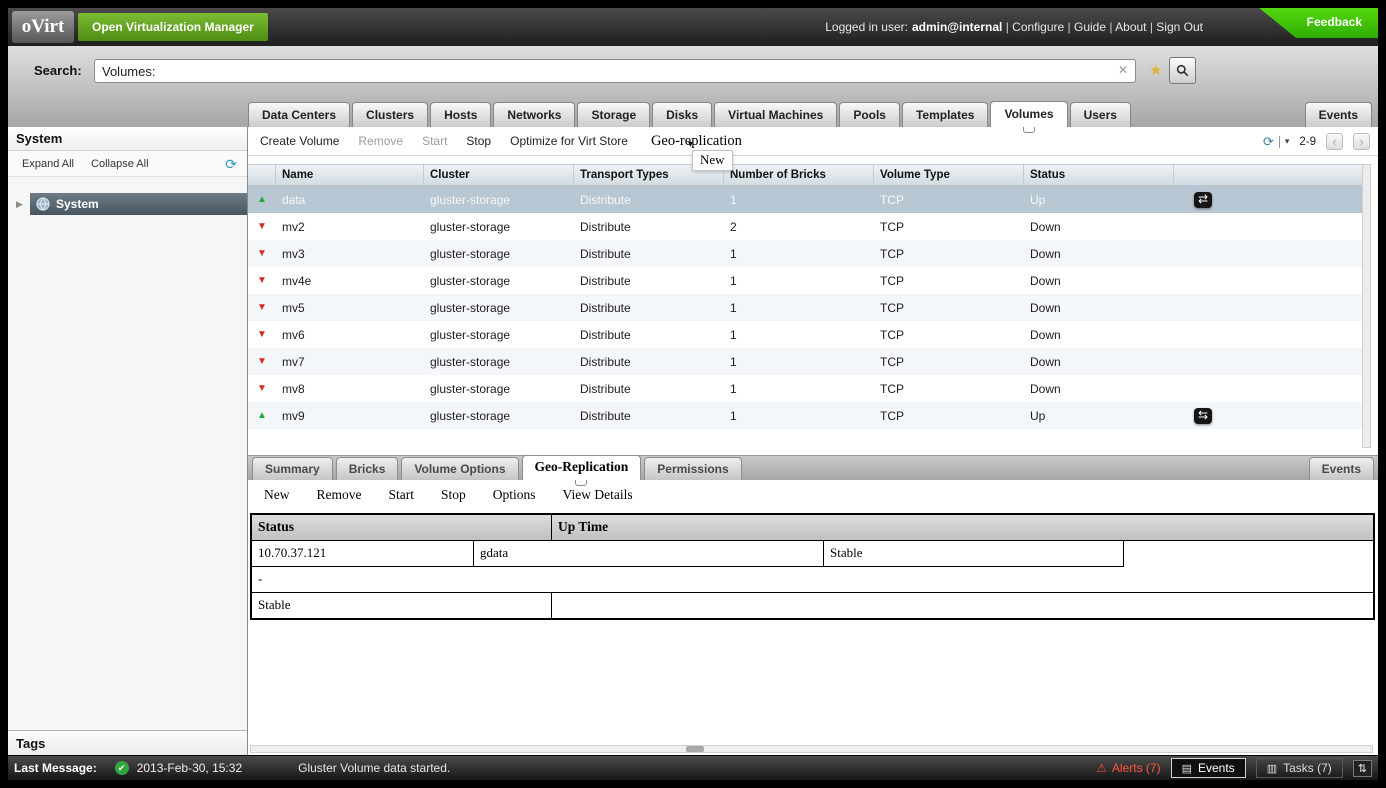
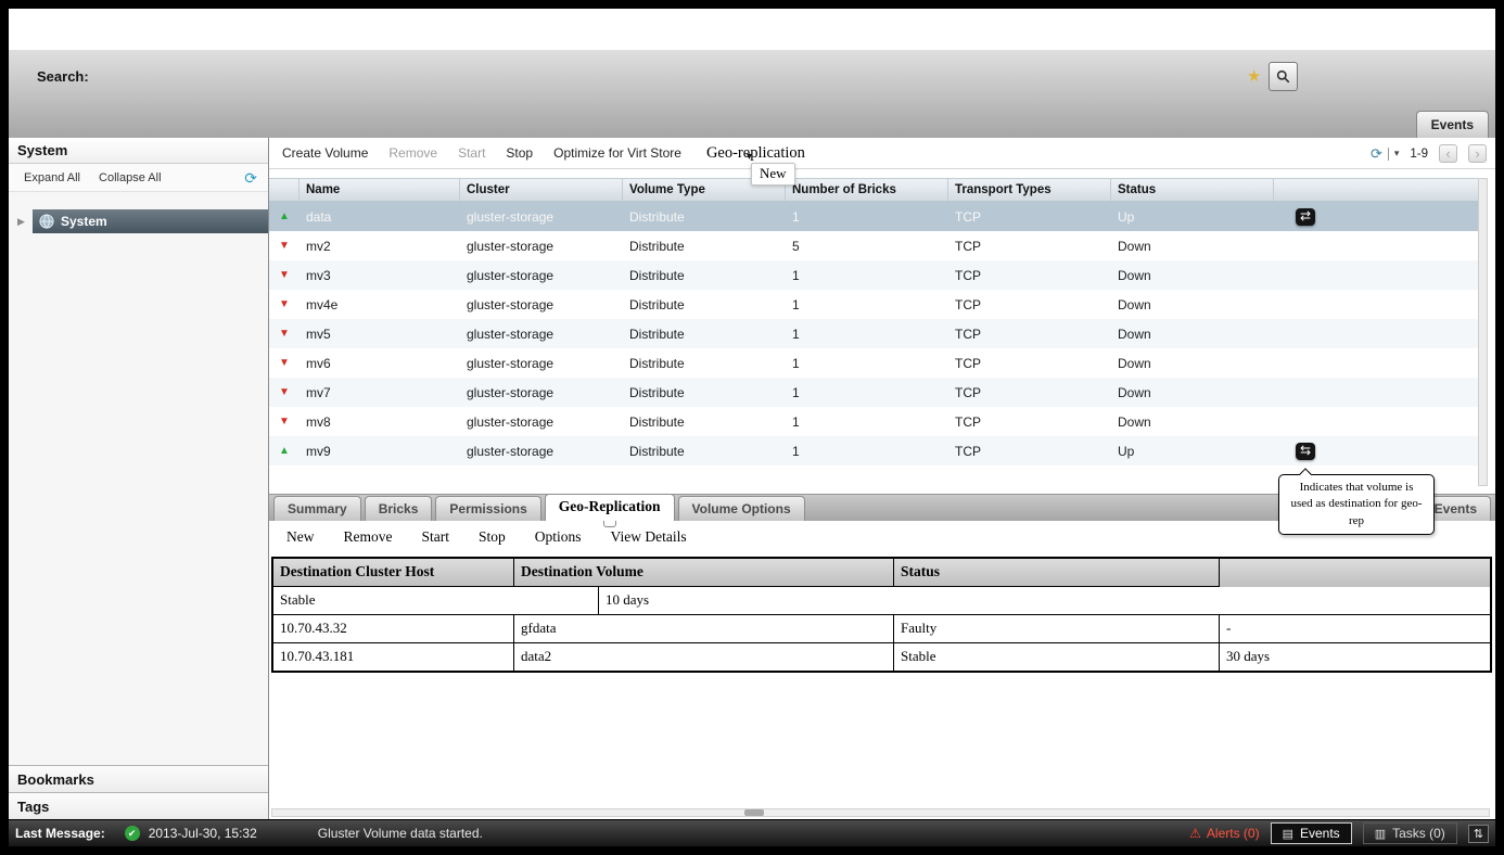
- oVirt
- Open Virtualization Manager
- Logged in user: admin@internal Configure Guide About Sign Out
- Feedback
  Search:
- Volumes:
- ✕
  ★
- Data Centers
- Clusters
- Hosts
- Networks
- Storage
- Disks
- Virtual Machines
- Pools
- Templates
- Volumes
- Users
  Events
  System
  Expand All Collapse All
  ⟳
  ▶
  System
+ Bookmarks
  Tags
  Create Volume
  Remove
  Start
  Stop
  Optimize for Virt Store
  Geo-replication
  ⟳
  ▾
- 2-9
+ 1-9
  ‹
  ›
  ▾
  New
  Name
  Cluster
- Transport Types
+ Volume Type
  Number of Bricks
- Volume Type
+ Transport Types
  Status
  data
  gluster-storage
  Distribute
  1
  TCP
  Up
  mv2
  gluster-storage
  Distribute
- 2
+ 5
  TCP
  Down
  mv3
  gluster-storage
  Distribute
  1
  TCP
  Down
  mv4e
  gluster-storage
  Distribute
  1
  TCP
  Down
  mv5
  gluster-storage
  Distribute
  1
  TCP
  Down
  mv6
  gluster-storage
  Distribute
  1
  TCP
  Down
  mv7
  gluster-storage
  Distribute
  1
  TCP
  Down
  mv8
  gluster-storage
  Distribute
  1
  TCP
  Down
  mv9
  gluster-storage
  Distribute
  1
  TCP
  Up
  Summary
  Bricks
- Volume Options
+ Permissions
  Geo-Replication
- Permissions
+ Volume Options
  Events
  New
  Remove
  Start
  Stop
  Options
  View Details
+ Destination Cluster Host
+ Destination Volume
  Status
- Up Time
- 10.70.37.121
- gdata
  Stable
+ 10 days
+ 10.70.43.32
+ gfdata
+ Faulty
  -
+ 10.70.43.181
+ data2
  Stable
+ 30 days
+ Indicates that volume is used as destination for geo-rep
  Last Message:
  ✔
- 2013-Feb-30, 15:32
+ 2013-Jul-30, 15:32
  Gluster Volume data started.
  ⚠
- Alerts (7)
+ Alerts (0)
  ▤
  Events
  ▥
- Tasks (7)
+ Tasks (0)
  ⇅
